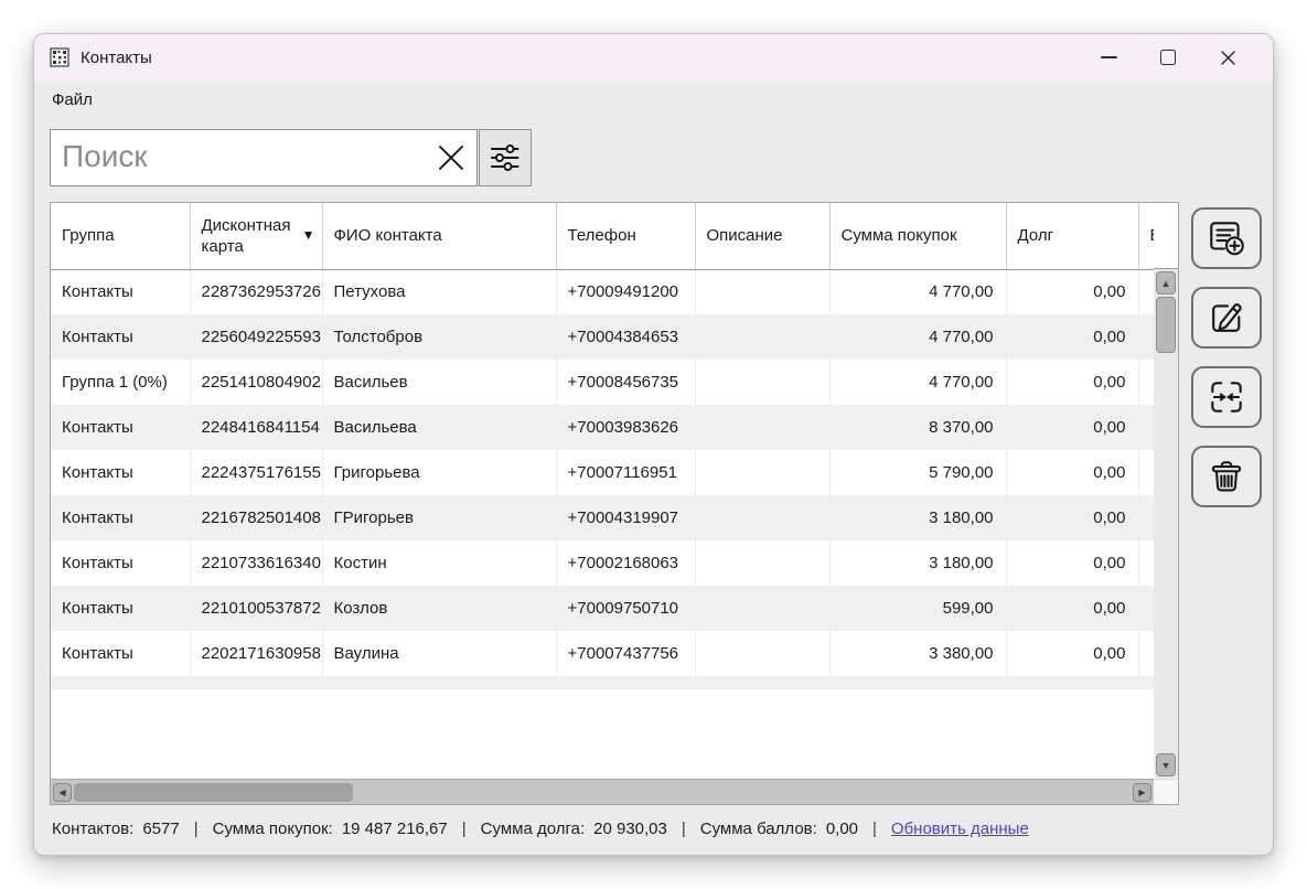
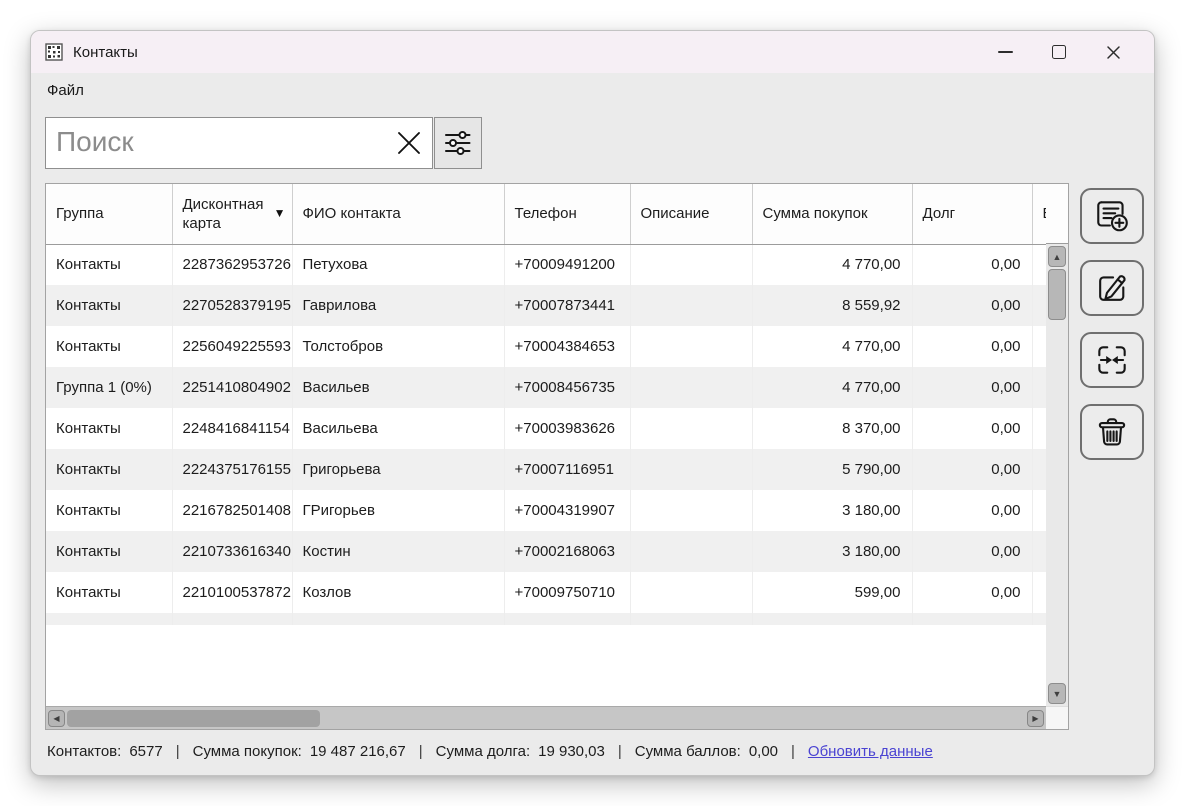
  Контакты
  Файл
  Поиск
  Группа	Дисконтная карта▼	ФИО контакта	Телефон	Описание	Сумма покупок	Долг
  Контакты	2287362953726	Петухова	+70009491200		4 770,00	0,00
+ Контакты	2270528379195	Гаврилова	+70007873441		8 559,92	0,00
  Контакты	2256049225593	Толстобров	+70004384653		4 770,00	0,00
  Группа 1 (0%)	2251410804902	Васильев	+70008456735		4 770,00	0,00
  Контакты	2248416841154	Васильева	+70003983626		8 370,00	0,00
  Контакты	2224375176155	Григорьева	+70007116951		5 790,00	0,00
  Контакты	2216782501408	ГРигорьев	+70004319907		3 180,00	0,00
  Контакты	2210733616340	Костин	+70002168063		3 180,00	0,00
  Контакты	2210100537872	Козлов	+70009750710		599,00	0,00
- Контакты	2202171630958	Ваулина	+70007437756		3 380,00	0,00
  ▲
  ▼
  ◀
  ▶
  Контактов:
  6577
  |
  Сумма покупок:
  19 487 216,67
  |
  Сумма долга:
- 20 930,03
+ 19 930,03
  |
  Сумма баллов:
  0,00
  |
  Обновить данные
